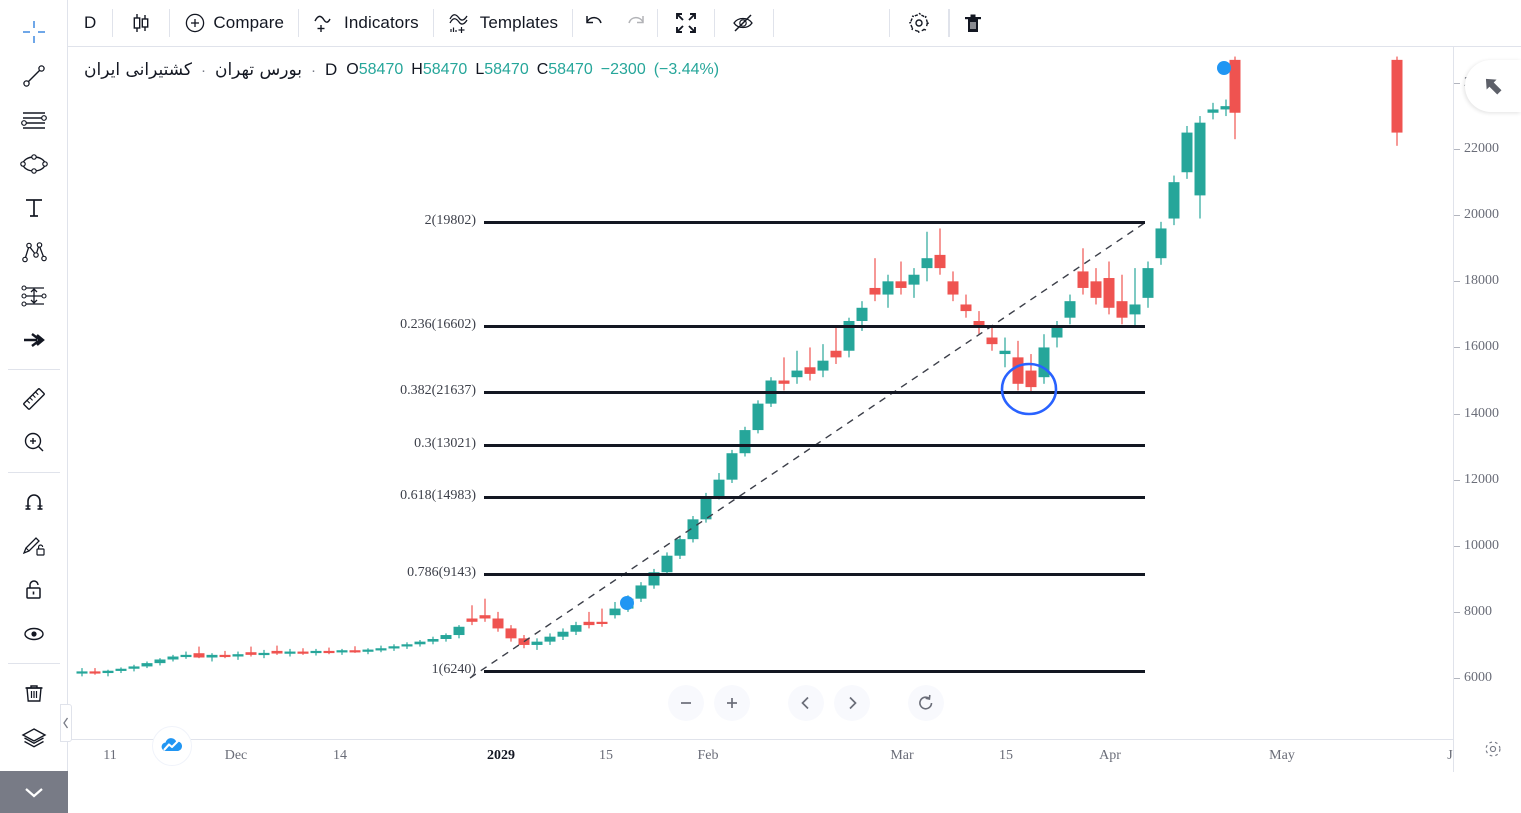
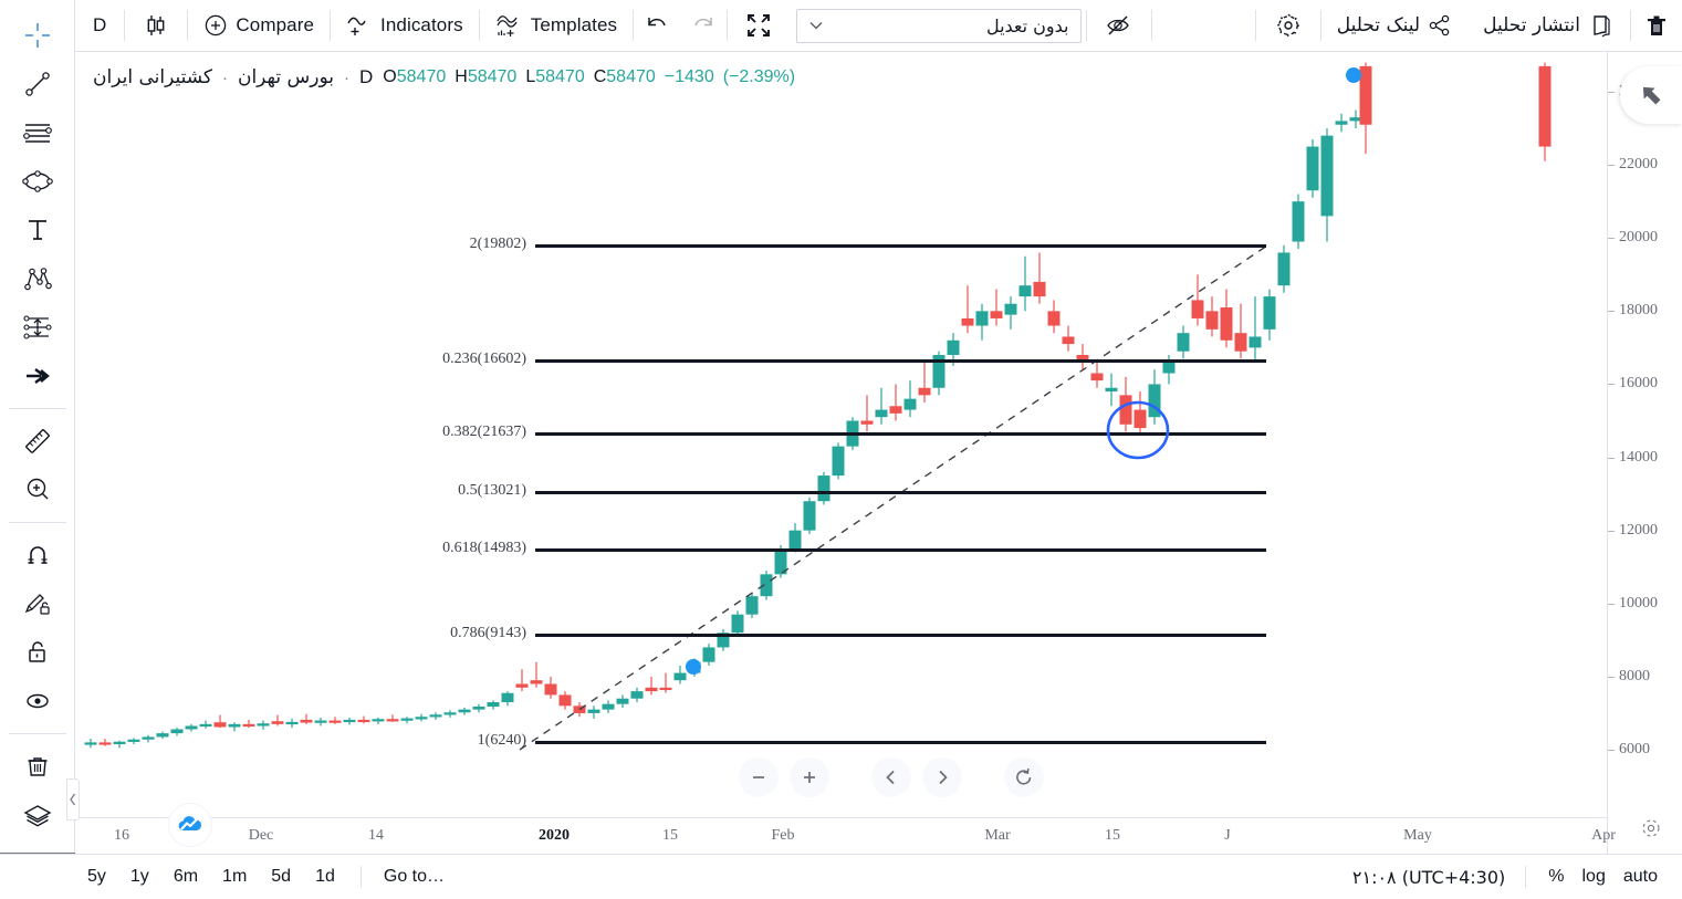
  D
  Compare
  Indicators
  Templates
+ بدون تعدیل
+ لینک تحلیل
+ انتشار تحلیل
  کشتیرانی ایران
  ·
  بورس تهران
  ·
  D
  O58470
  H58470
  L58470
  C58470
- −2300
+ −1430
- (−3.44%)
+ (−2.39%)
  2(19802)
  0.236(16602)
  0.382(21637)
- 0.3(13021)
+ 0.5(13021)
  0.618(14983)
  0.786(9143)
  1(6240)
  22000
  20000
  18000
  16000
  14000
  12000
  10000
  8000
  6000
- 11
+ 16
  Dec
  14
- 2029
+ 2020
  15
  Feb
  Mar
  15
- Apr
+ J
  May
- J
+ Apr
+ 5y
+ 1y
+ 6m
+ 1m
+ 5d
+ 1d
+ Go to…
+ ۲۱:۰۸ (UTC+4:30)
+ %
+ log
+ auto
